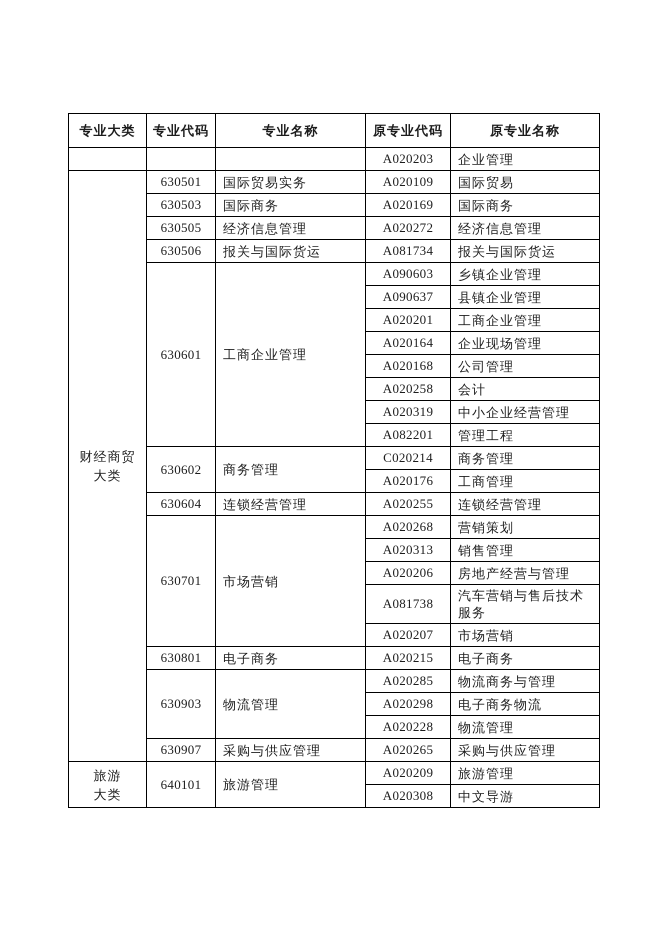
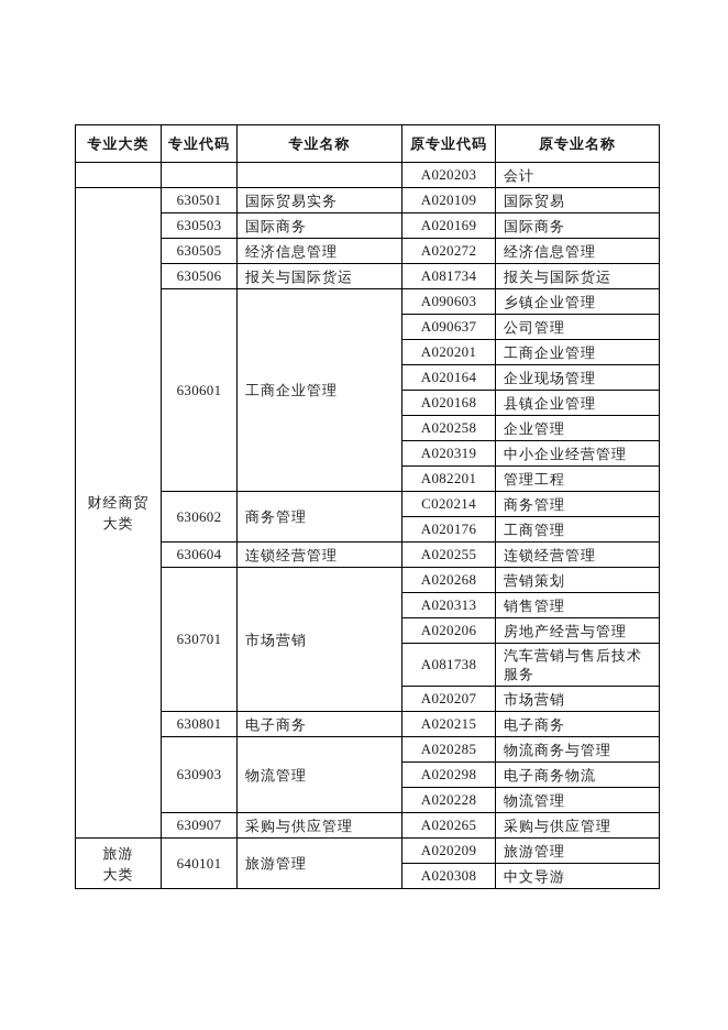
  专业大类	专业代码	专业名称	原专业代码	原专业名称
- 			A020203	企业管理
+ 			A020203	会计
  财经商贸大类	630501	国际贸易实务	A020109	国际贸易
  630503	国际商务	A020169	国际商务
  630505	经济信息管理	A020272	经济信息管理
  630506	报关与国际货运	A081734	报关与国际货运
  630601	工商企业管理	A090603	乡镇企业管理
- A090637	县镇企业管理
+ A090637	公司管理
  A020201	工商企业管理
  A020164	企业现场管理
- A020168	公司管理
+ A020168	县镇企业管理
- A020258	会计
+ A020258	企业管理
  A020319	中小企业经营管理
  A082201	管理工程
  630602	商务管理	C020214	商务管理
  A020176	工商管理
  630604	连锁经营管理	A020255	连锁经营管理
  630701	市场营销	A020268	营销策划
  A020313	销售管理
  A020206	房地产经营与管理
  A081738	汽车营销与售后技术服务
  A020207	市场营销
  630801	电子商务	A020215	电子商务
  630903	物流管理	A020285	物流商务与管理
  A020298	电子商务物流
  A020228	物流管理
  630907	采购与供应管理	A020265	采购与供应管理
  旅游大类	640101	旅游管理	A020209	旅游管理
  A020308	中文导游
